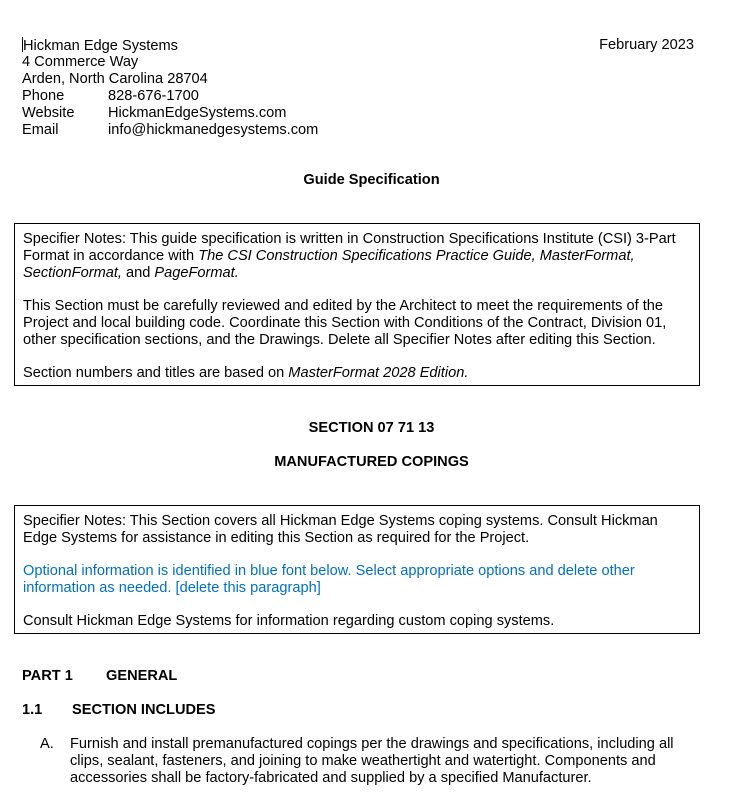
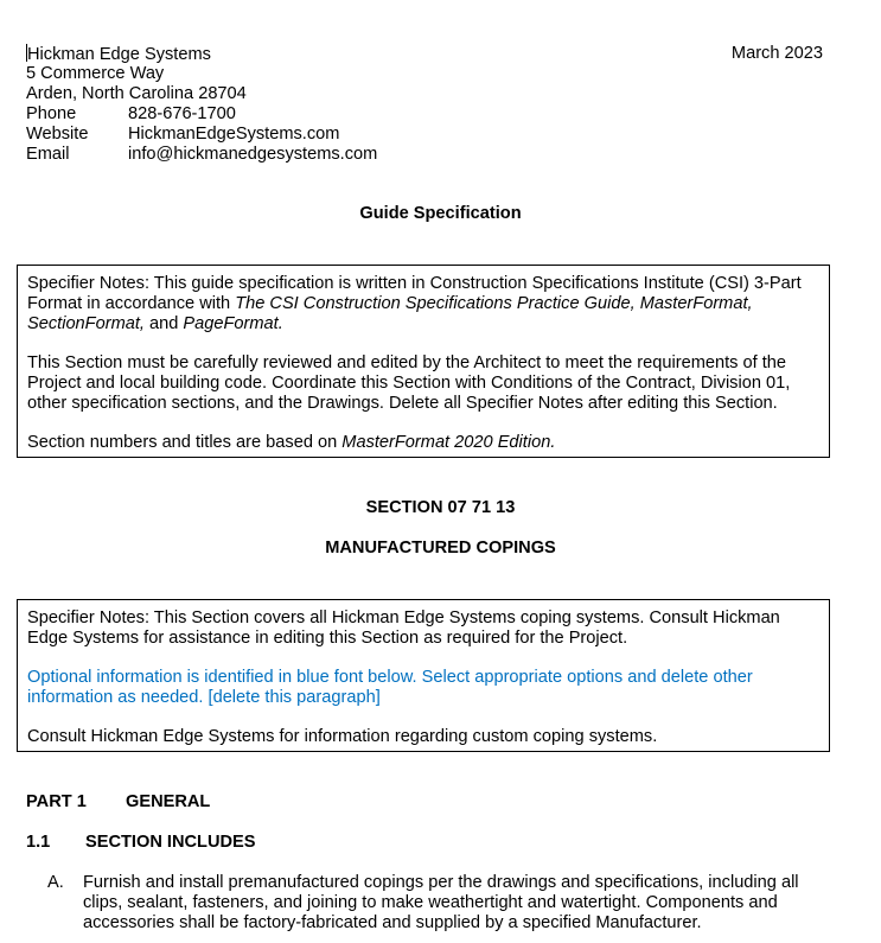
  Hickman Edge Systems
- 4 Commerce Way
+ 5 Commerce Way
  Arden, North Carolina 28704
  Phone 828-676-1700
  Website HickmanEdgeSystems.com
  Email info@hickmanedgesystems.com
- February 2023
+ March 2023
  Guide Specification
  Specifier Notes: This guide specification is written in Construction Specifications Institute (CSI) 3-Part Format in accordance with The CSI Construction Specifications Practice Guide, MasterFormat, SectionFormat, and PageFormat.
  This Section must be carefully reviewed and edited by the Architect to meet the requirements of the Project and local building code. Coordinate this Section with Conditions of the Contract, Division 01, other specification sections, and the Drawings. Delete all Specifier Notes after editing this Section.
- Section numbers and titles are based on MasterFormat 2028 Edition.
+ Section numbers and titles are based on MasterFormat 2020 Edition.
  SECTION 07 71 13
  MANUFACTURED COPINGS
  Specifier Notes: This Section covers all Hickman Edge Systems coping systems. Consult Hickman Edge Systems for assistance in editing this Section as required for the Project.
  Optional information is identified in blue font below. Select appropriate options and delete other information as needed. [delete this paragraph]
  Consult Hickman Edge Systems for information regarding custom coping systems.
  PART 1 GENERAL
  1.1 SECTION INCLUDES
  A.
  Furnish and install premanufactured copings per the drawings and specifications, including all clips, sealant, fasteners, and joining to make weathertight and watertight. Components and accessories shall be factory-fabricated and supplied by a specified Manufacturer.
